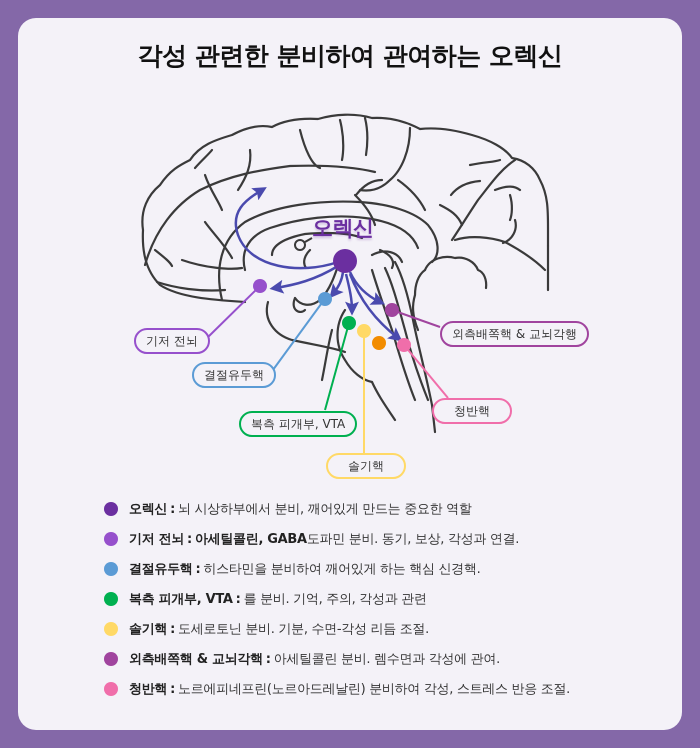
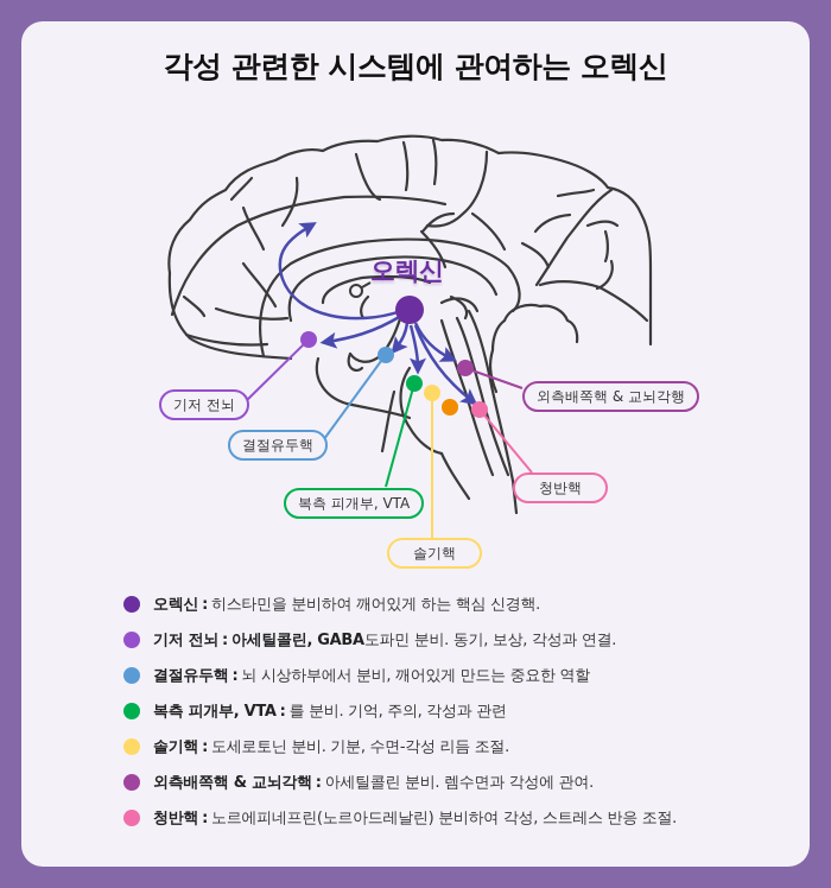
- 각성 관련한 분비하여 관여하는 오렉신
+ 각성 관련한 시스템에 관여하는 오렉신
  오렉신
  기저 전뇌
  결절유두핵
  복측 피개부, VTA
  솔기핵
  외측배쪽핵 & 교뇌각행
  청반핵
  오렉신
  :
- 뇌 시상하부에서 분비, 깨어있게 만드는 중요한 역할
+ 히스타민을 분비하여 깨어있게 하는 핵심 신경핵.
  기저 전뇌
  :
  아세틸콜린, GABA
  도파민 분비. 동기, 보상, 각성과 연결.
  결절유두핵
  :
- 히스타민을 분비하여 깨어있게 하는 핵심 신경핵.
+ 뇌 시상하부에서 분비, 깨어있게 만드는 중요한 역할
  복측 피개부, VTA
  :
  를 분비. 기억, 주의, 각성과 관련
  솔기핵
  :
  도세로토닌 분비. 기분, 수면-각성 리듬 조절.
  외측배쪽핵 & 교뇌각핵
  :
  아세틸콜린 분비. 렘수면과 각성에 관여.
  청반핵
  :
  노르에피네프린(노르아드레날린) 분비하여 각성, 스트레스 반응 조절.
